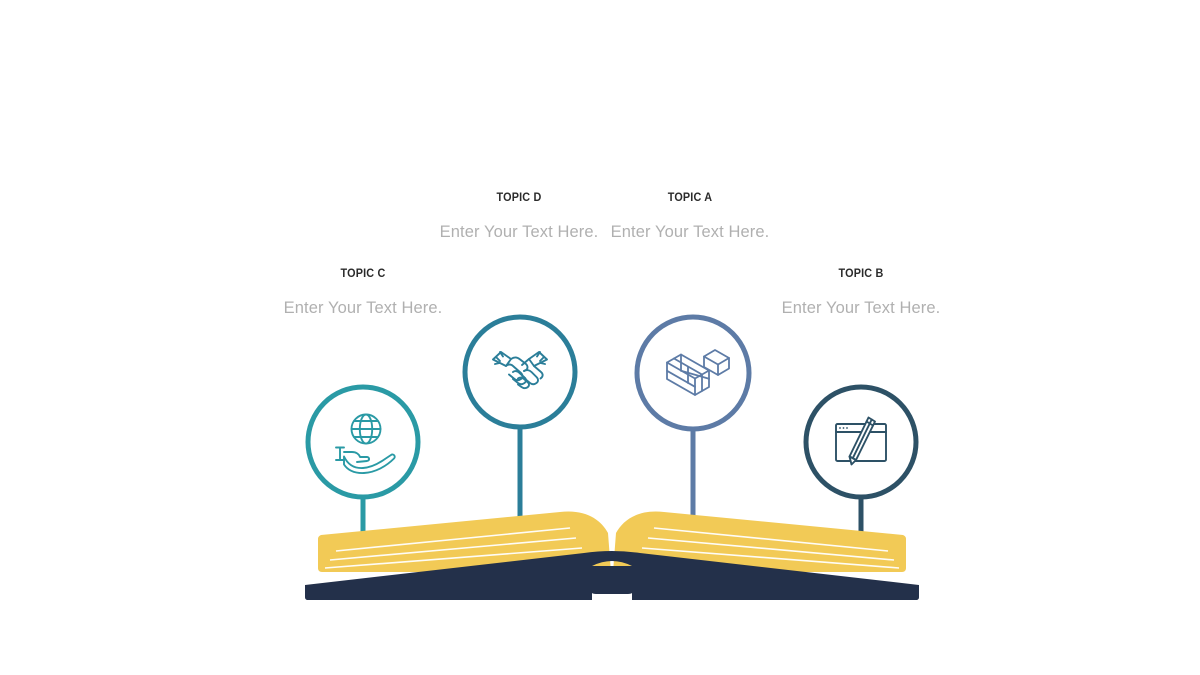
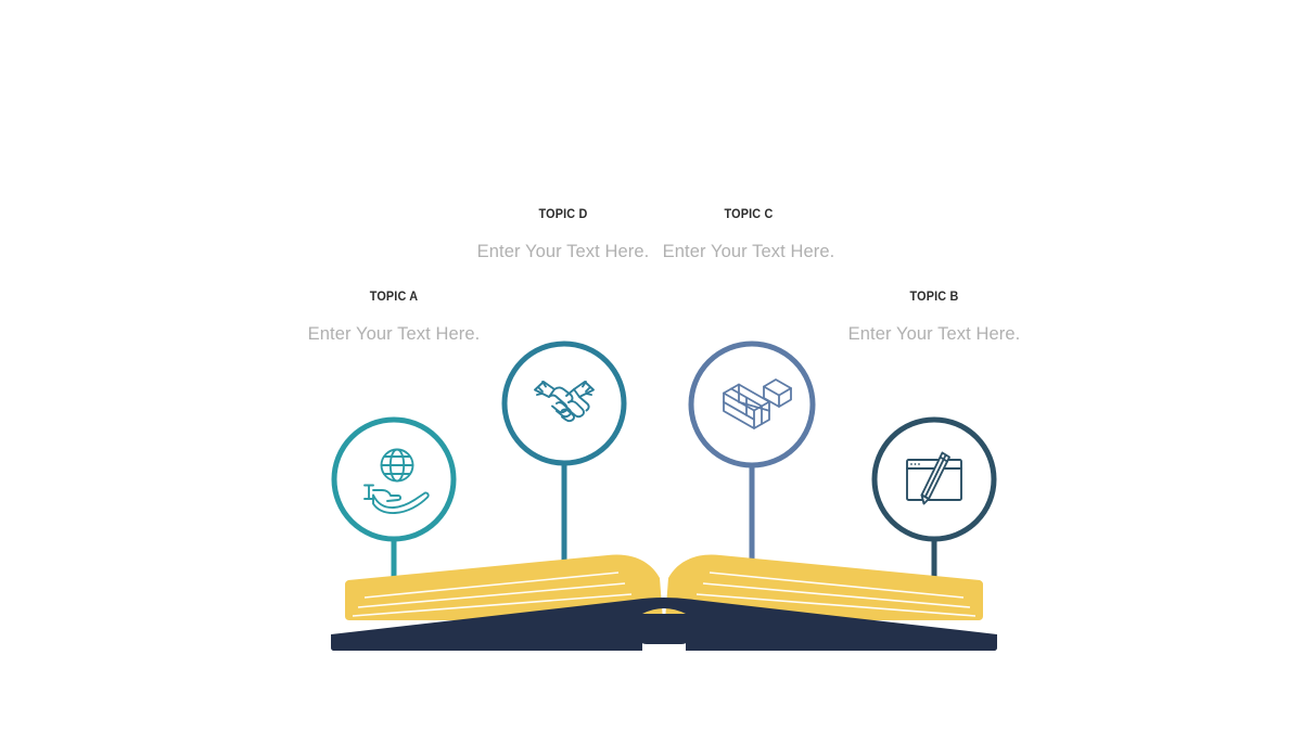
- TOPIC C
+ TOPIC A
  Enter Your Text Here.
  TOPIC D
  Enter Your Text Here.
- TOPIC A
+ TOPIC C
  Enter Your Text Here.
  TOPIC B
  Enter Your Text Here.
